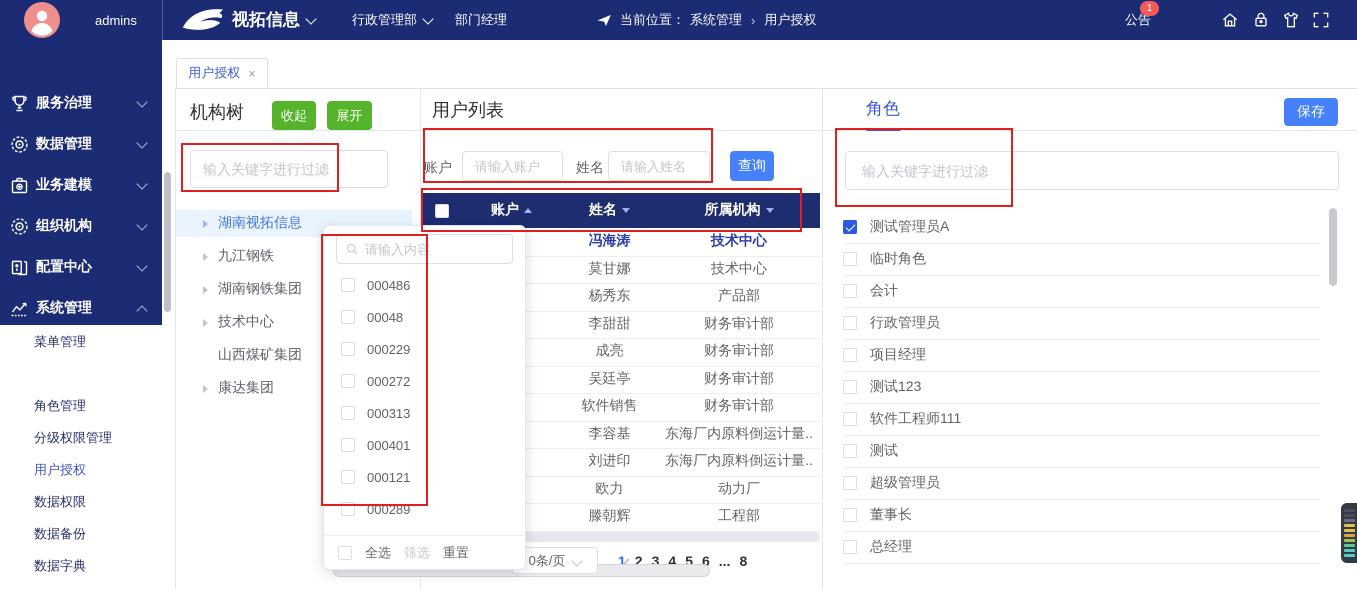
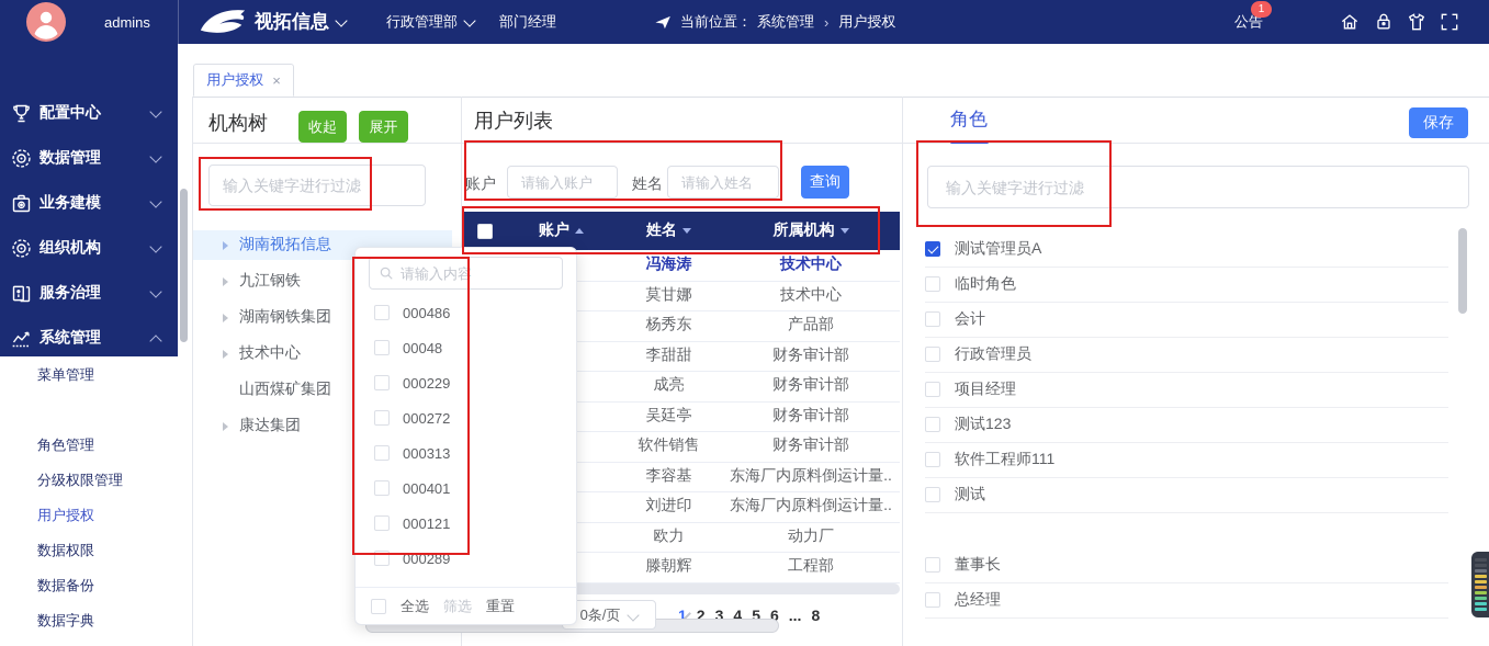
  admins
  视拓信息
  行政管理部
  部门经理
  当前位置：
  系统管理
  ›
  用户授权
  公告
  1
- 服务治理
+ 配置中心
  数据管理
  业务建模
  组织机构
- 配置中心
+ 服务治理
  系统管理
  菜单管理
  角色管理
  分级权限管理
  用户授权
  数据权限
  数据备份
  数据字典
  用户授权
  ×
  机构树
  收起
  展开
  输入关键字进行过滤
  湖南视拓信息
  九江钢铁
  湖南钢铁集团
  技术中心
  山西煤矿集团
  康达集团
  用户列表
  账户
  请输入账户
  姓名
  请输入姓名
  查询
  账户
  姓名
  所属机构
  冯海涛
  技术中心
  莫甘娜
  技术中心
  杨秀东
  产品部
  李甜甜
  财务审计部
  成亮
  财务审计部
  吴廷亭
  财务审计部
  软件销售
  财务审计部
  李容基
  东海厂内原料倒运计量..
  刘进印
  东海厂内原料倒运计量..
  欧力
  动力厂
  滕朝辉
  工程部
  0条/页
  1
  2
  3
  4
  5
  6
  ...
  8
  请输入内容
  000486
  00048
  000229
  000272
  000313
  000401
  000121
  000289
  全选
  筛选
  重置
  角色
  保存
  输入关键字进行过滤
  测试管理员A
  临时角色
  会计
  行政管理员
  项目经理
  测试123
  软件工程师111
  测试
- 超级管理员
  董事长
  总经理
